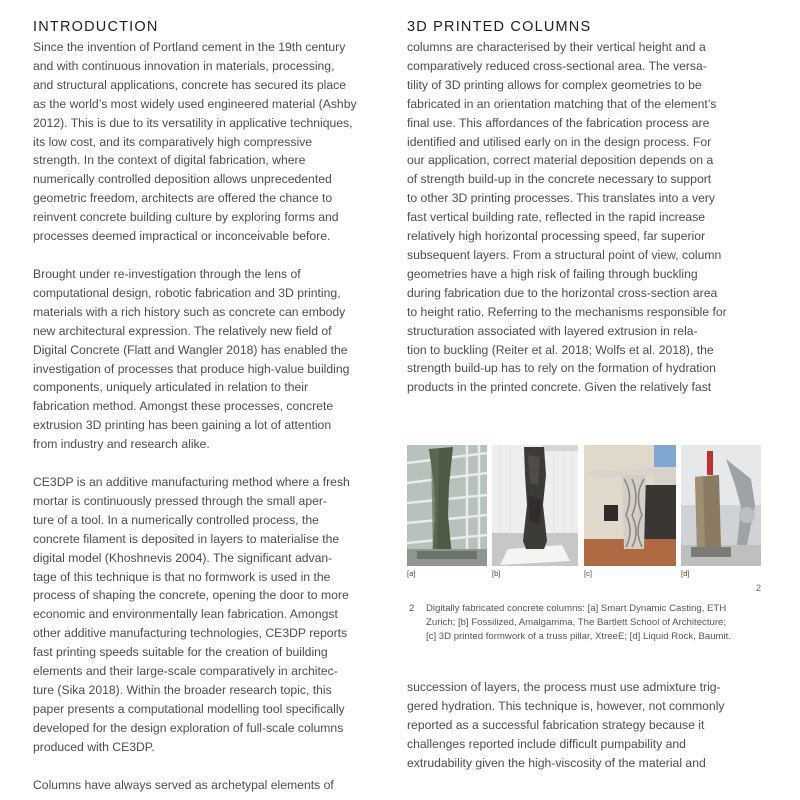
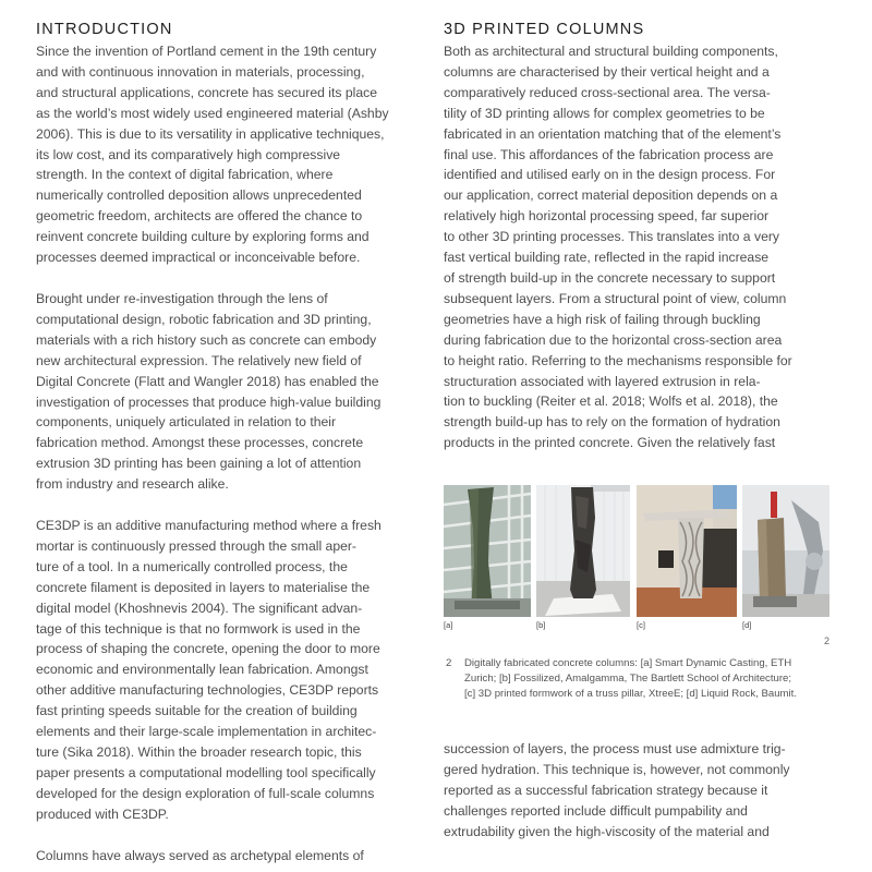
  INTRODUCTION
  Since the invention of Portland cement in the 19th century
  and with continuous innovation in materials, processing,
  and structural applications, concrete has secured its place
  as the world’s most widely used engineered material (Ashby
- 2012). This is due to its versatility in applicative techniques,
+ 2006). This is due to its versatility in applicative techniques,
  its low cost, and its comparatively high compressive
  strength. In the context of digital fabrication, where
  numerically controlled deposition allows unprecedented
  geometric freedom, architects are offered the chance to
  reinvent concrete building culture by exploring forms and
  processes deemed impractical or inconceivable before.
  Brought under re-investigation through the lens of
  computational design, robotic fabrication and 3D printing,
  materials with a rich history such as concrete can embody
  new architectural expression. The relatively new field of
  Digital Concrete (Flatt and Wangler 2018) has enabled the
  investigation of processes that produce high-value building
  components, uniquely articulated in relation to their
  fabrication method. Amongst these processes, concrete
  extrusion 3D printing has been gaining a lot of attention
  from industry and research alike.
  CE3DP is an additive manufacturing method where a fresh
  mortar is continuously pressed through the small aper-
  ture of a tool. In a numerically controlled process, the
  concrete filament is deposited in layers to materialise the
  digital model (Khoshnevis 2004). The significant advan-
  tage of this technique is that no formwork is used in the
  process of shaping the concrete, opening the door to more
  economic and environmentally lean fabrication. Amongst
  other additive manufacturing technologies, CE3DP reports
  fast printing speeds suitable for the creation of building
- elements and their large-scale comparatively in architec-
+ elements and their large-scale implementation in architec-
  ture (Sika 2018). Within the broader research topic, this
  paper presents a computational modelling tool specifically
  developed for the design exploration of full-scale columns
  produced with CE3DP.
  Columns have always served as archetypal elements of
  3D PRINTED COLUMNS
+ Both as architectural and structural building components,
  columns are characterised by their vertical height and a
  comparatively reduced cross-sectional area. The versa-
  tility of 3D printing allows for complex geometries to be
  fabricated in an orientation matching that of the element’s
  final use. This affordances of the fabrication process are
  identified and utilised early on in the design process. For
  our application, correct material deposition depends on a
- of strength build-up in the concrete necessary to support
+ relatively high horizontal processing speed, far superior
  to other 3D printing processes. This translates into a very
  fast vertical building rate, reflected in the rapid increase
- relatively high horizontal processing speed, far superior
+ of strength build-up in the concrete necessary to support
  subsequent layers. From a structural point of view, column
  geometries have a high risk of failing through buckling
  during fabrication due to the horizontal cross-section area
  to height ratio. Referring to the mechanisms responsible for
  structuration associated with layered extrusion in rela-
  tion to buckling (Reiter et al. 2018; Wolfs et al. 2018), the
  strength build-up has to rely on the formation of hydration
  products in the printed concrete. Given the relatively fast
  [a]
  [b]
  [c]
  [d]
  2
  2
  Digitally fabricated concrete columns: [a] Smart Dynamic Casting, ETH
  Zurich; [b] Fossilized, Amalgamma, The Bartlett School of Architecture;
  [c] 3D printed formwork of a truss pillar, XtreeE; [d] Liquid Rock, Baumit.
  succession of layers, the process must use admixture trig-
  gered hydration. This technique is, however, not commonly
  reported as a successful fabrication strategy because it
  challenges reported include difficult pumpability and
  extrudability given the high-viscosity of the material and
